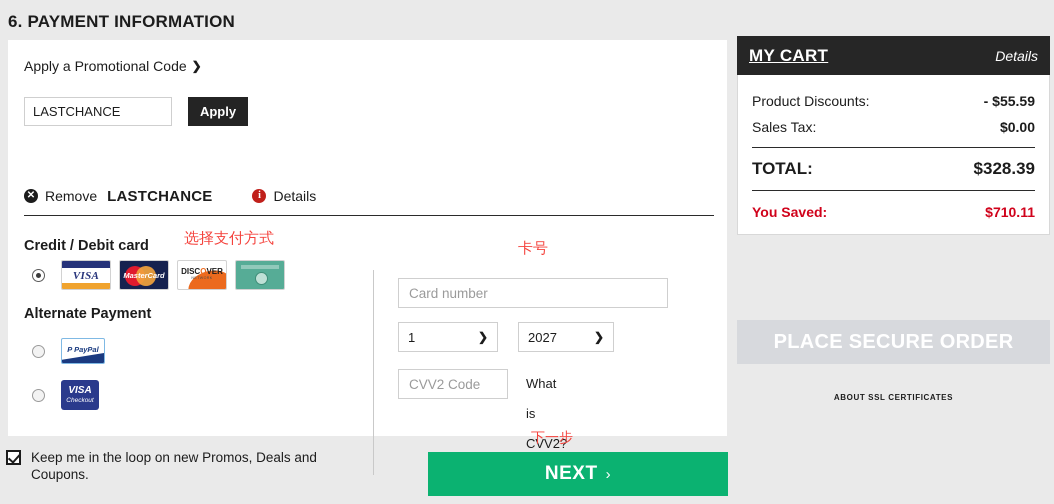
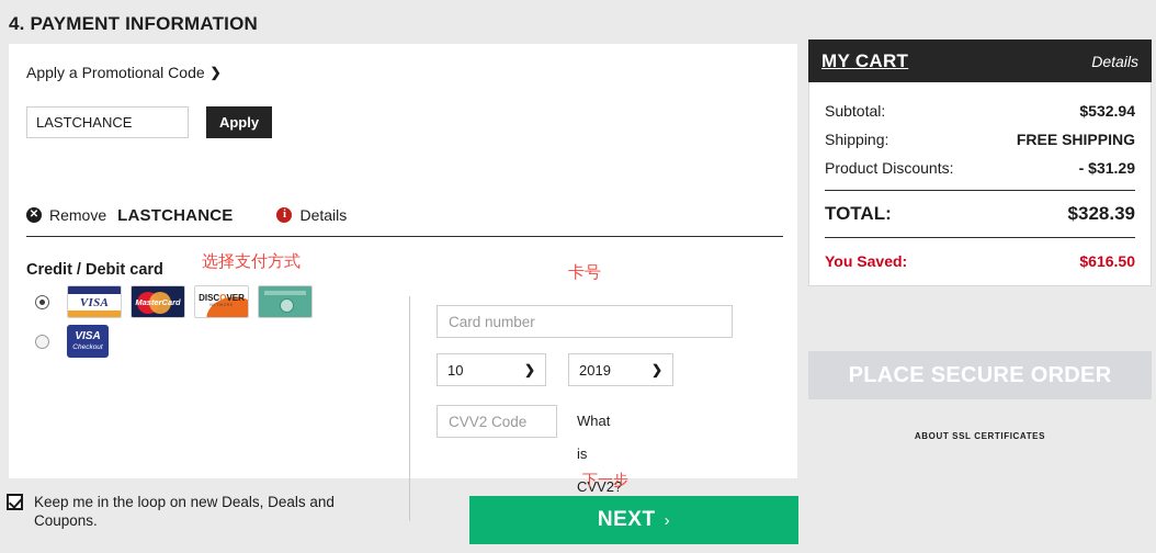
- 6. PAYMENT INFORMATION
+ 4. PAYMENT INFORMATION
  Apply a Promotional Code ❯
  LASTCHANCE
  Apply
  ✕
  Remove
  LASTCHANCE
  i
  Details
  Credit / Debit card
  VISA
  MasterCard
  DISCOVER
- Alternate Payment
- P PayPal
  VISA
  Card number
- 1
+ 10
  ❯
- 2027
+ 2019
  ❯
  CVV2 Code
  What is CVV2?
  选择支付方式
  卡号
  下一步
- Keep me in the loop on new Promos, Deals and Coupons.
+ Keep me in the loop on new Deals, Deals and Coupons.
  NEXT ›
  MY CART
  Details
+ Subtotal:
+ $532.94
+ Shipping:
+ FREE SHIPPING
  Product Discounts:
- - $55.59
+ - $31.29
- Sales Tax:
- $0.00
  TOTAL:
  $328.39
  You Saved:
- $710.11
+ $616.50
  PLACE SECURE ORDER
  ABOUT SSL CERTIFICATES
